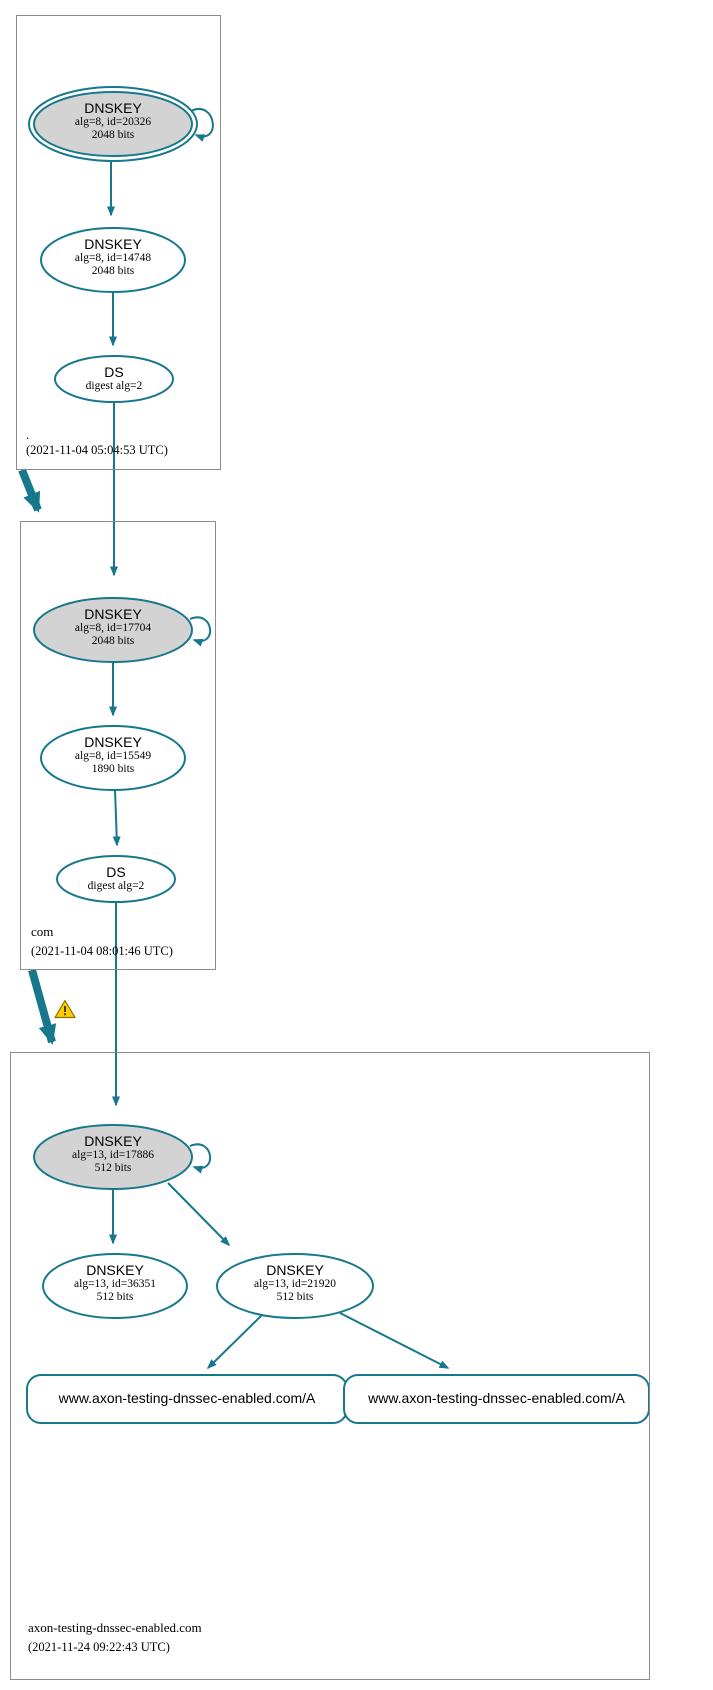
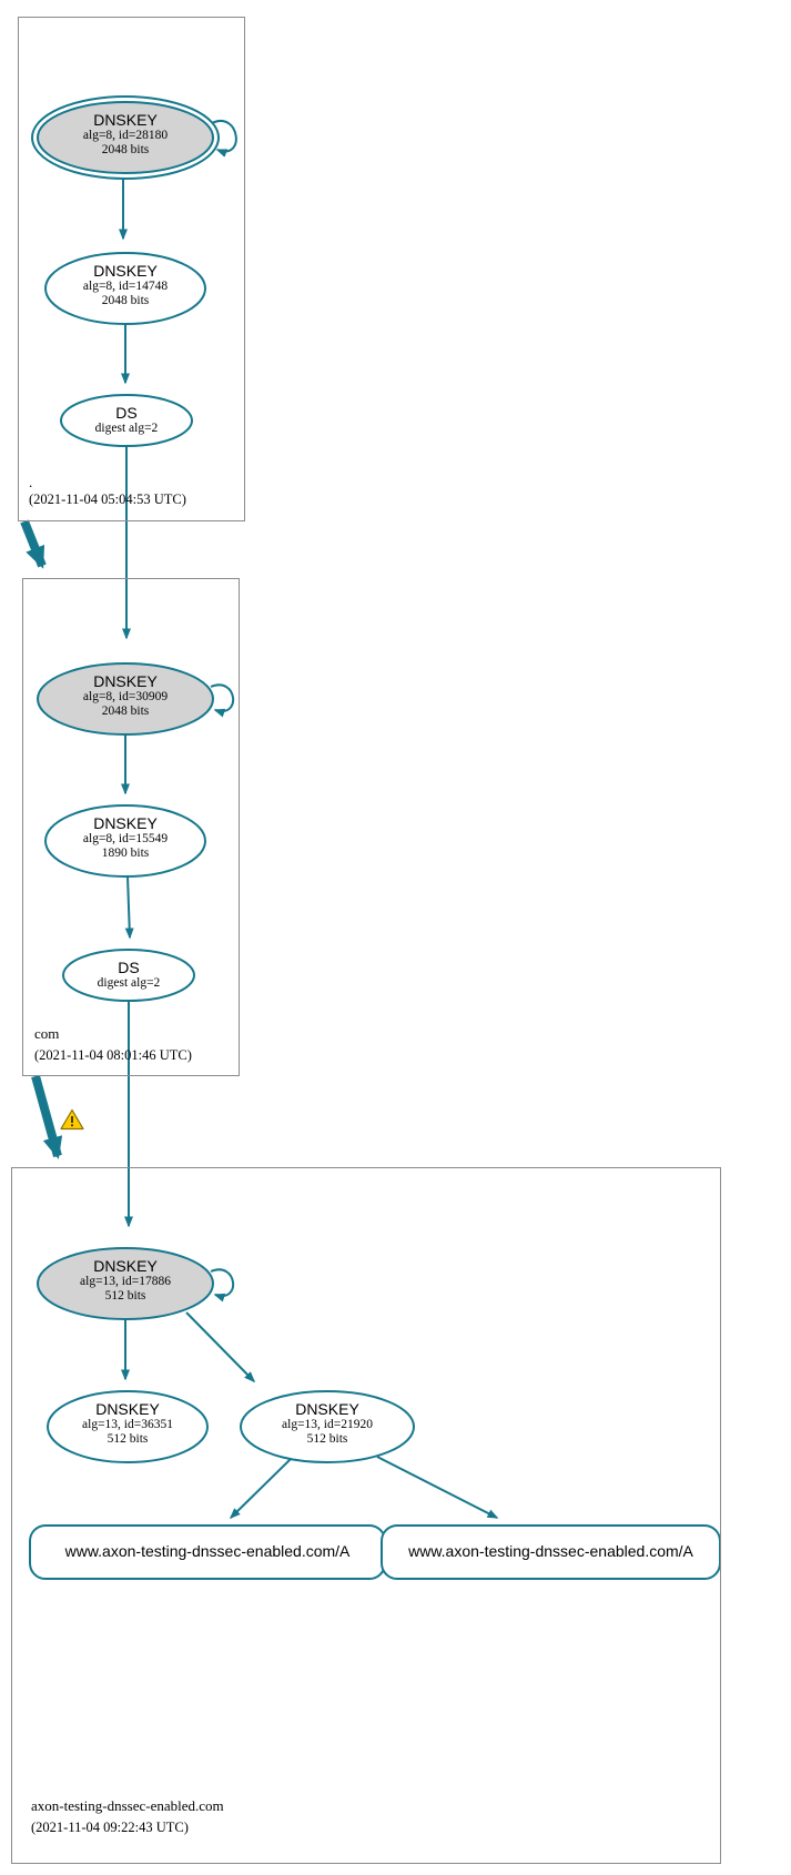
  .
  (2021-11-04 05:04:53 UTC)
  com
  (2021-11-04 08:01:46 UTC)
  axon-testing-dnssec-enabled.com
- (2021-11-24 09:22:43 UTC)
+ (2021-11-04 09:22:43 UTC)
  DNSKEY
- alg=8, id=20326
+ alg=8, id=28180
  2048 bits
  DNSKEY
  alg=8, id=14748
  2048 bits
  DS
  digest alg=2
  DNSKEY
- alg=8, id=17704
+ alg=8, id=30909
  2048 bits
  DNSKEY
  alg=8, id=15549
  1890 bits
  DS
  digest alg=2
  DNSKEY
  alg=13, id=17886
  512 bits
  DNSKEY
  alg=13, id=36351
  512 bits
  DNSKEY
  alg=13, id=21920
  512 bits
  www.axon-testing-dnssec-enabled.com/A
  www.axon-testing-dnssec-enabled.com/A
